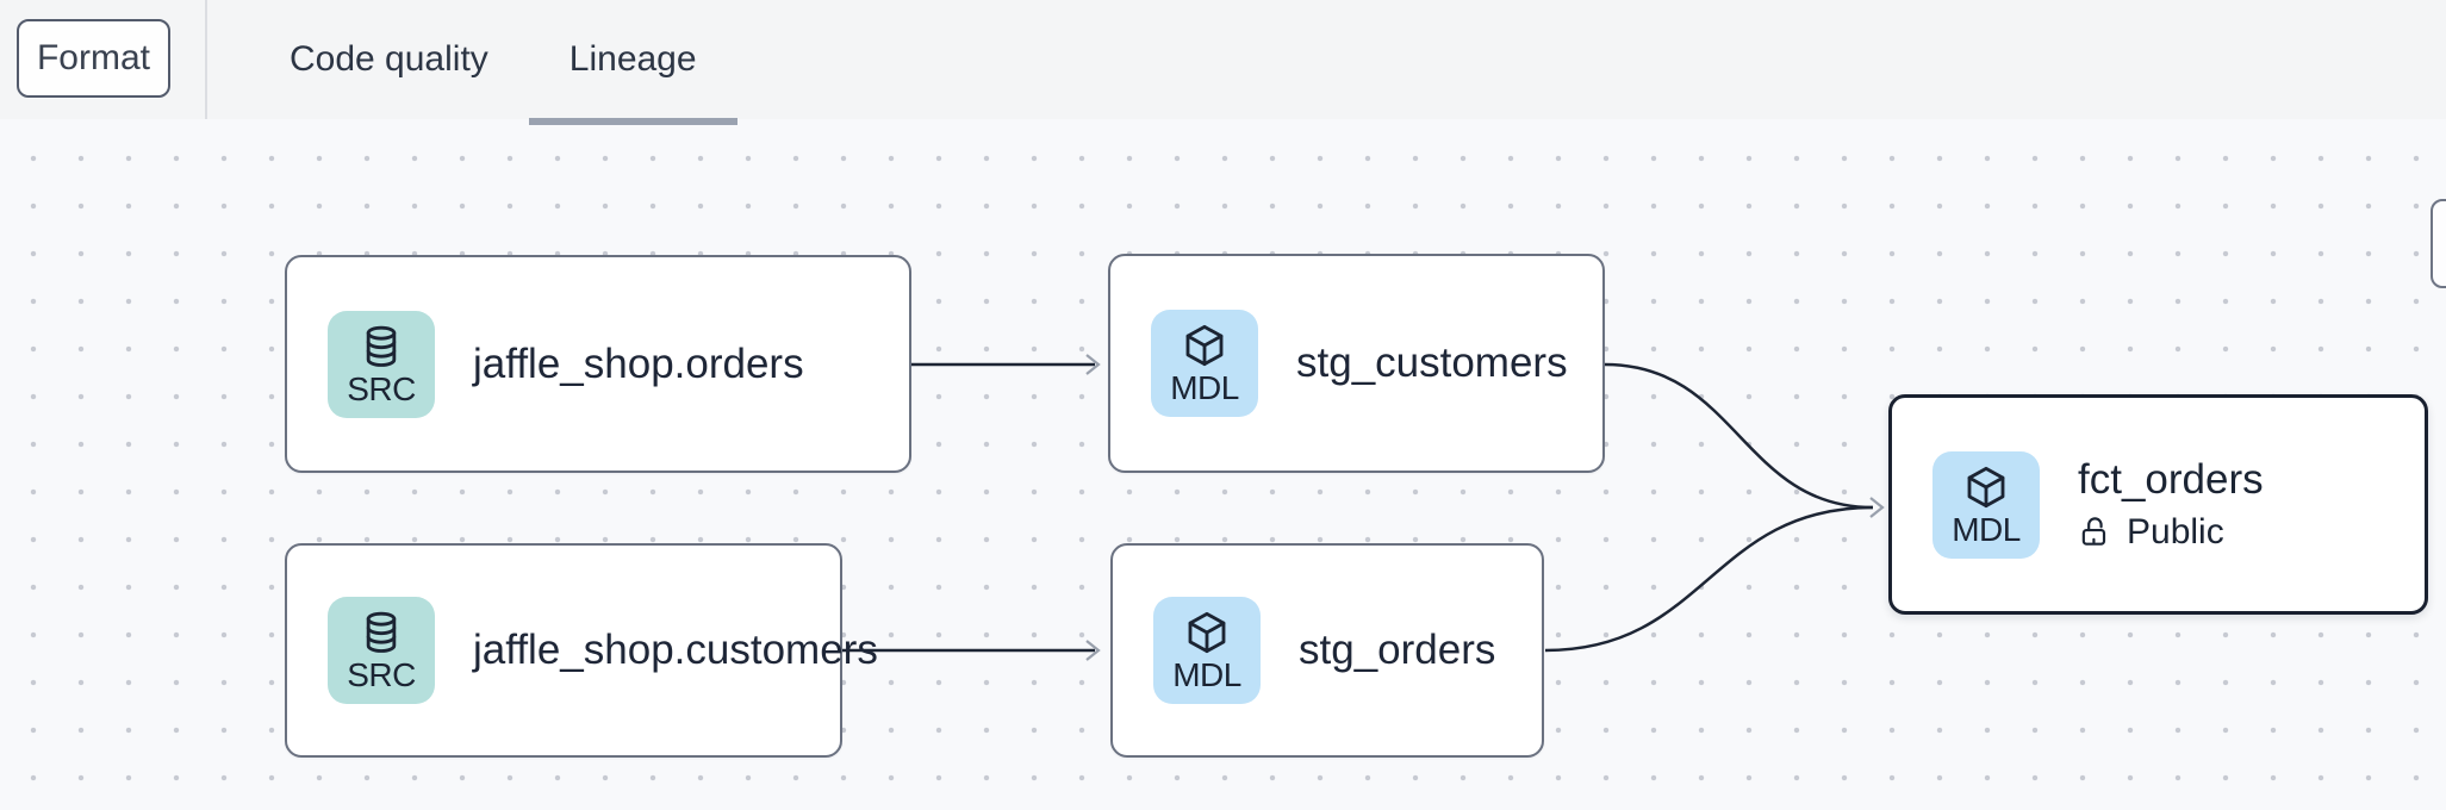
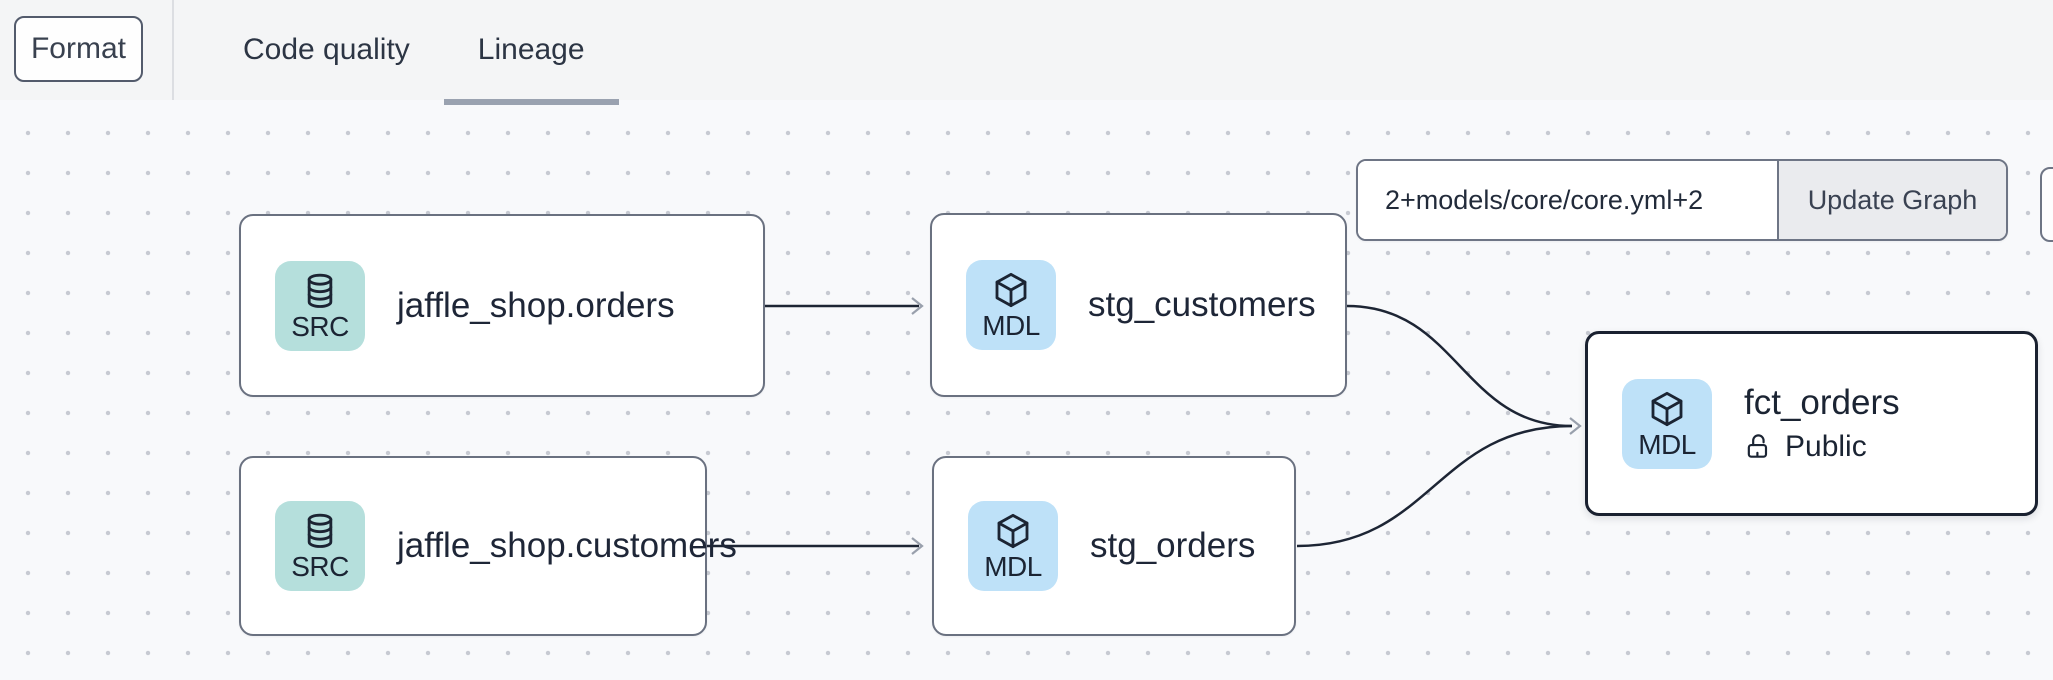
  Format
  Code quality
  Lineage
  SRC
  jaffle_shop.orders
  MDL
  stg_customers
  SRC
  jaffle_shop.customers
  MDL
  stg_orders
  MDL
  fct_orders
  Public
+ 2+models/core/core.yml+2
+ Update Graph
